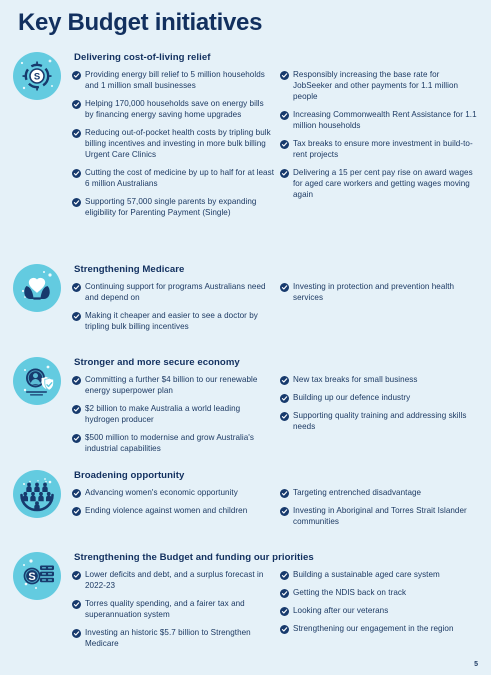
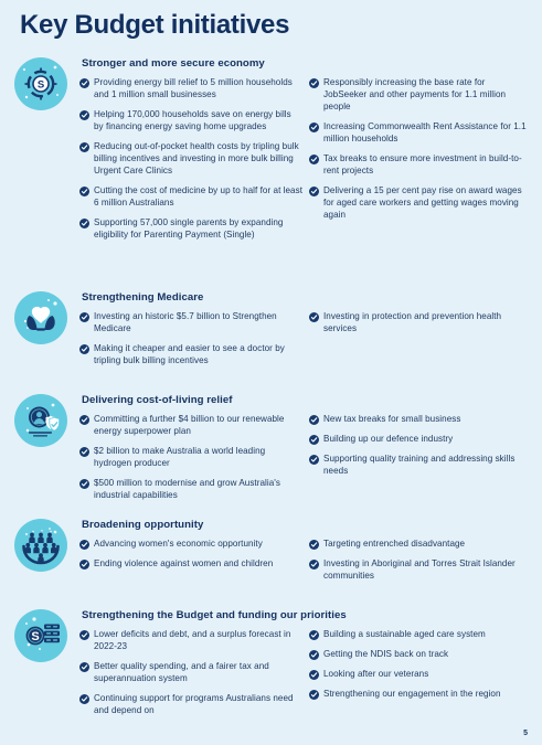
  Key Budget initiatives
  S
- Delivering cost-of-living relief
+ Stronger and more secure economy
  Providing energy bill relief to 5 million households and 1 million small businesses
  Helping 170,000 households save on energy bills by financing energy saving home upgrades
  Reducing out-of-pocket health costs by tripling bulk billing incentives and investing in more bulk billing Urgent Care Clinics
  Cutting the cost of medicine by up to half for at least 6 million Australians
  Supporting 57,000 single parents by expanding eligibility for Parenting Payment (Single)
  Responsibly increasing the base rate for JobSeeker and other payments for 1.1 million people
  Increasing Commonwealth Rent Assistance for 1.1 million households
  Tax breaks to ensure more investment in build-to-rent projects
  Delivering a 15 per cent pay rise on award wages for aged care workers and getting wages moving again
  Strengthening Medicare
- Continuing support for programs Australians need and depend on
+ Investing an historic $5.7 billion to Strengthen Medicare
  Making it cheaper and easier to see a doctor by tripling bulk billing incentives
  Investing in protection and prevention health services
- Stronger and more secure economy
+ Delivering cost-of-living relief
  Committing a further $4 billion to our renewable energy superpower plan
  $2 billion to make Australia a world leading hydrogen producer
  $500 million to modernise and grow Australia's industrial capabilities
  New tax breaks for small business
  Building up our defence industry
  Supporting quality training and addressing skills needs
  Broadening opportunity
  Advancing women's economic opportunity
  Ending violence against women and children
  Targeting entrenched disadvantage
  Investing in Aboriginal and Torres Strait Islander communities
  S
  Strengthening the Budget and funding our priorities
  Lower deficits and debt, and a surplus forecast in 2022-23
- Torres quality spending, and a fairer tax and superannuation system
+ Better quality spending, and a fairer tax and superannuation system
- Investing an historic $5.7 billion to Strengthen Medicare
+ Continuing support for programs Australians need and depend on
  Building a sustainable aged care system
  Getting the NDIS back on track
  Looking after our veterans
  Strengthening our engagement in the region
